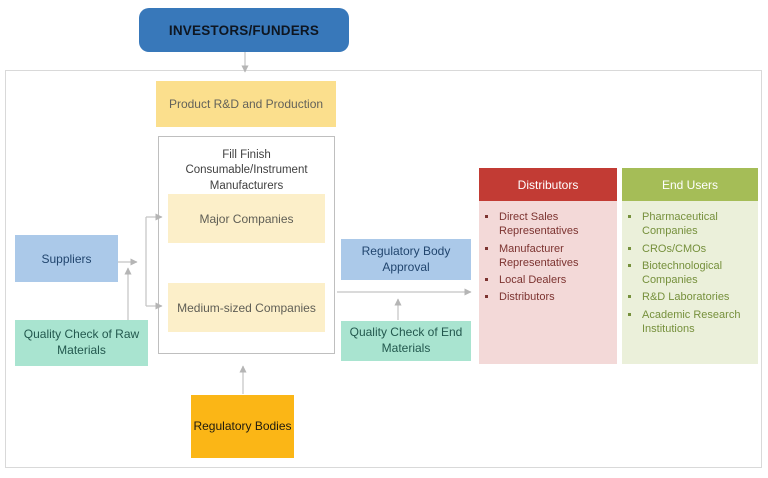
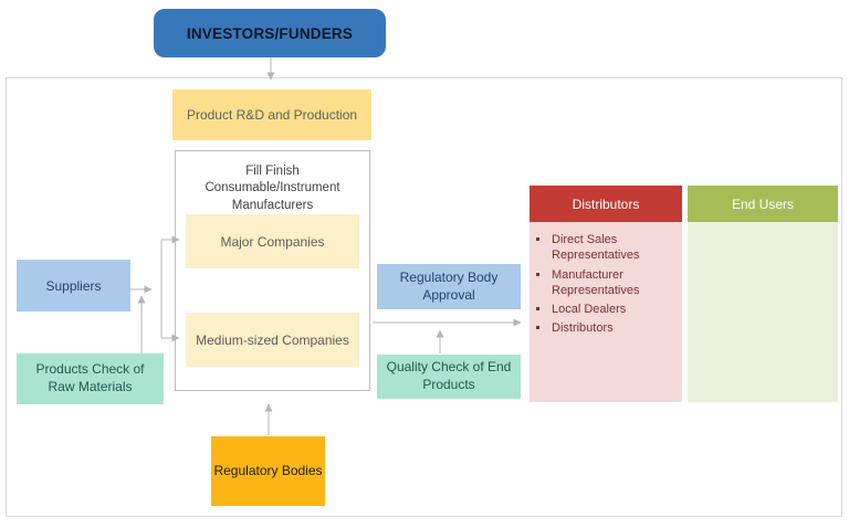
  INVESTORS/FUNDERS
  Product R&D and Production
  Fill Finish Consumable/Instrument Manufacturers
  Major Companies
  Medium-sized Companies
  Suppliers
- Quality Check of Raw Materials
+ Products Check of Raw Materials
  Regulatory Body Approval
- Quality Check of End Materials
+ Quality Check of End Products
  Regulatory Bodies
  Distributors
  Direct Sales Representatives
  Manufacturer Representatives
  Local Dealers
  Distributors
  End Users
- Pharmaceutical Companies
- CROs/CMOs
- Biotechnological Companies
- R&D Laboratories
- Academic Research Institutions
